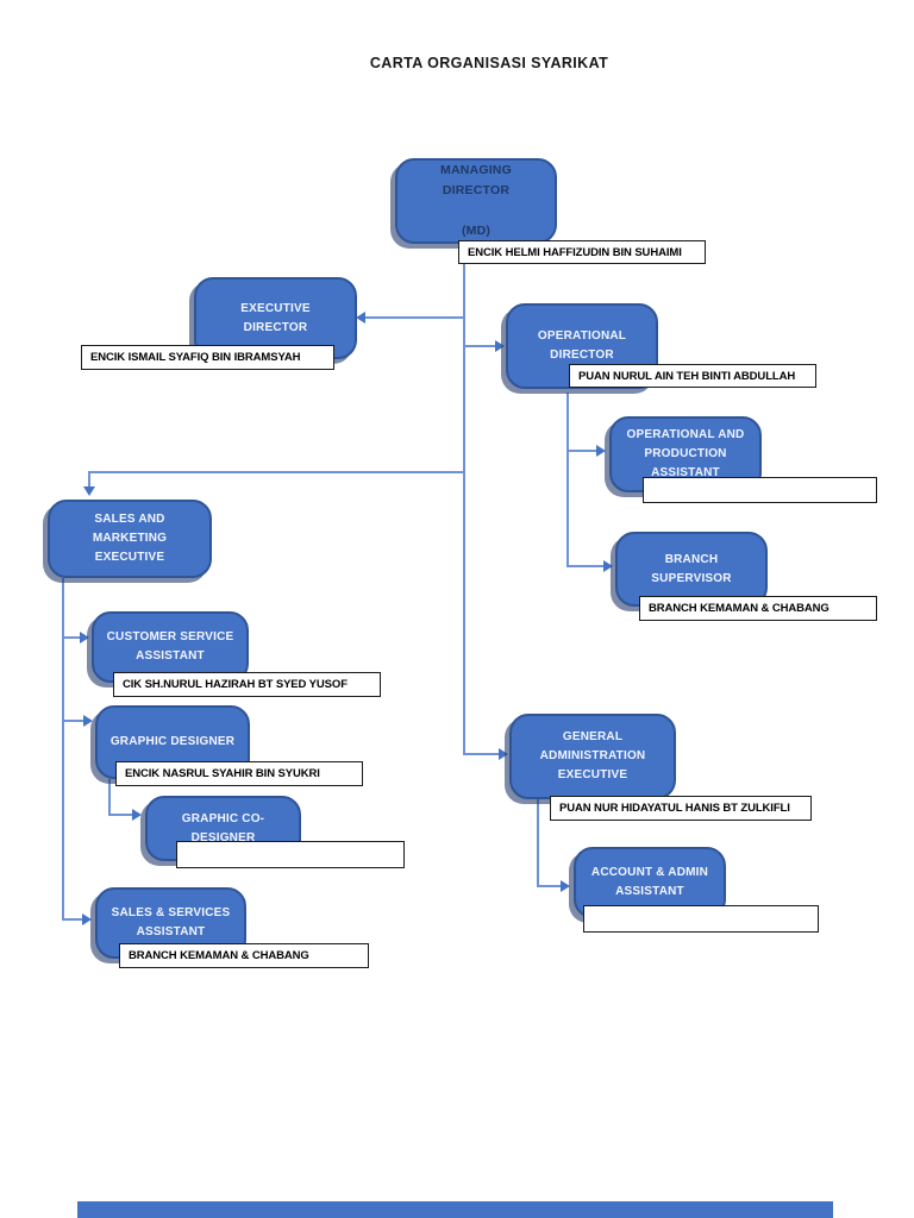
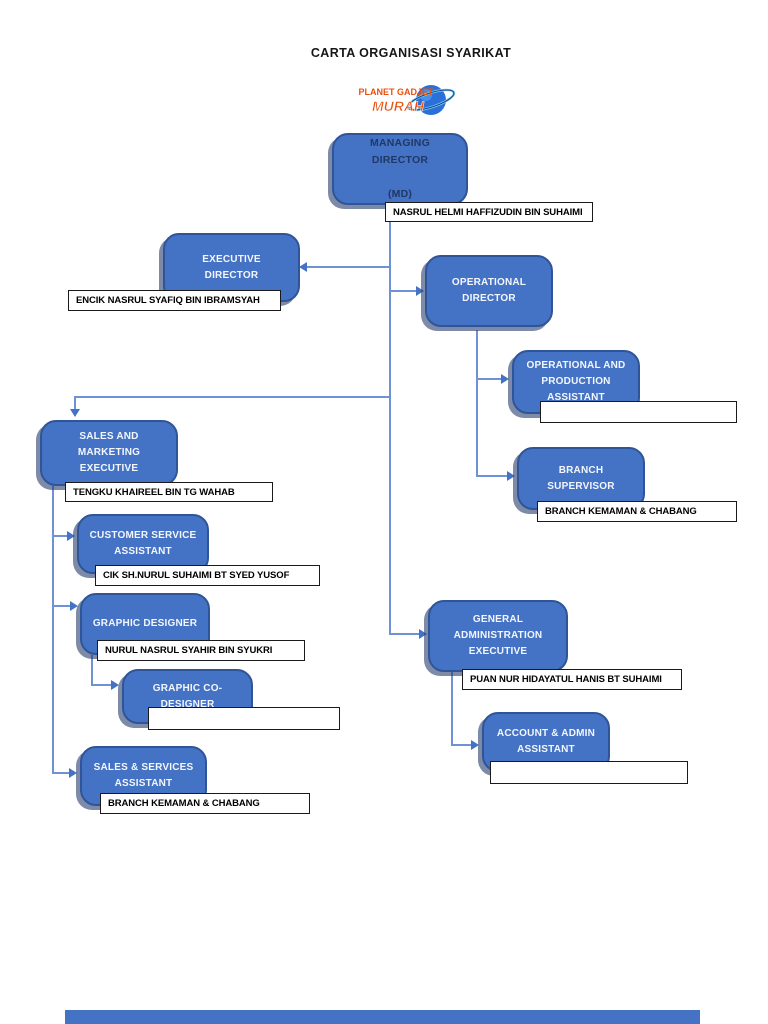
  CARTA ORGANISASI SYARIKAT
+ PLANET GADJET
+ MURAH
  MANAGING
  DIRECTOR
  (MD)
- ENCIK HELMI HAFFIZUDIN BIN SUHAIMI
+ NASRUL HELMI HAFFIZUDIN BIN SUHAIMI
  EXECUTIVE
  DIRECTOR
- ENCIK ISMAIL SYAFIQ BIN IBRAMSYAH
+ ENCIK NASRUL SYAFIQ BIN IBRAMSYAH
  OPERATIONAL
  DIRECTOR
- PUAN NURUL AIN TEH BINTI ABDULLAH
  OPERATIONAL AND
  PRODUCTION
  ASSISTANT
  BRANCH
  SUPERVISOR
  BRANCH KEMAMAN & CHABANG
  SALES AND
  MARKETING
  EXECUTIVE
+ TENGKU KHAIREEL BIN TG WAHAB
  CUSTOMER SERVICE
  ASSISTANT
- CIK SH.NURUL HAZIRAH BT SYED YUSOF
+ CIK SH.NURUL SUHAIMI BT SYED YUSOF
  GRAPHIC DESIGNER
- ENCIK NASRUL SYAHIR BIN SYUKRI
+ NURUL NASRUL SYAHIR BIN SYUKRI
  GRAPHIC CO-
  DESIGNER
  SALES & SERVICES
  ASSISTANT
  BRANCH KEMAMAN & CHABANG
  GENERAL
  ADMINISTRATION
  EXECUTIVE
- PUAN NUR HIDAYATUL HANIS BT ZULKIFLI
+ PUAN NUR HIDAYATUL HANIS BT SUHAIMI
  ACCOUNT & ADMIN
  ASSISTANT
